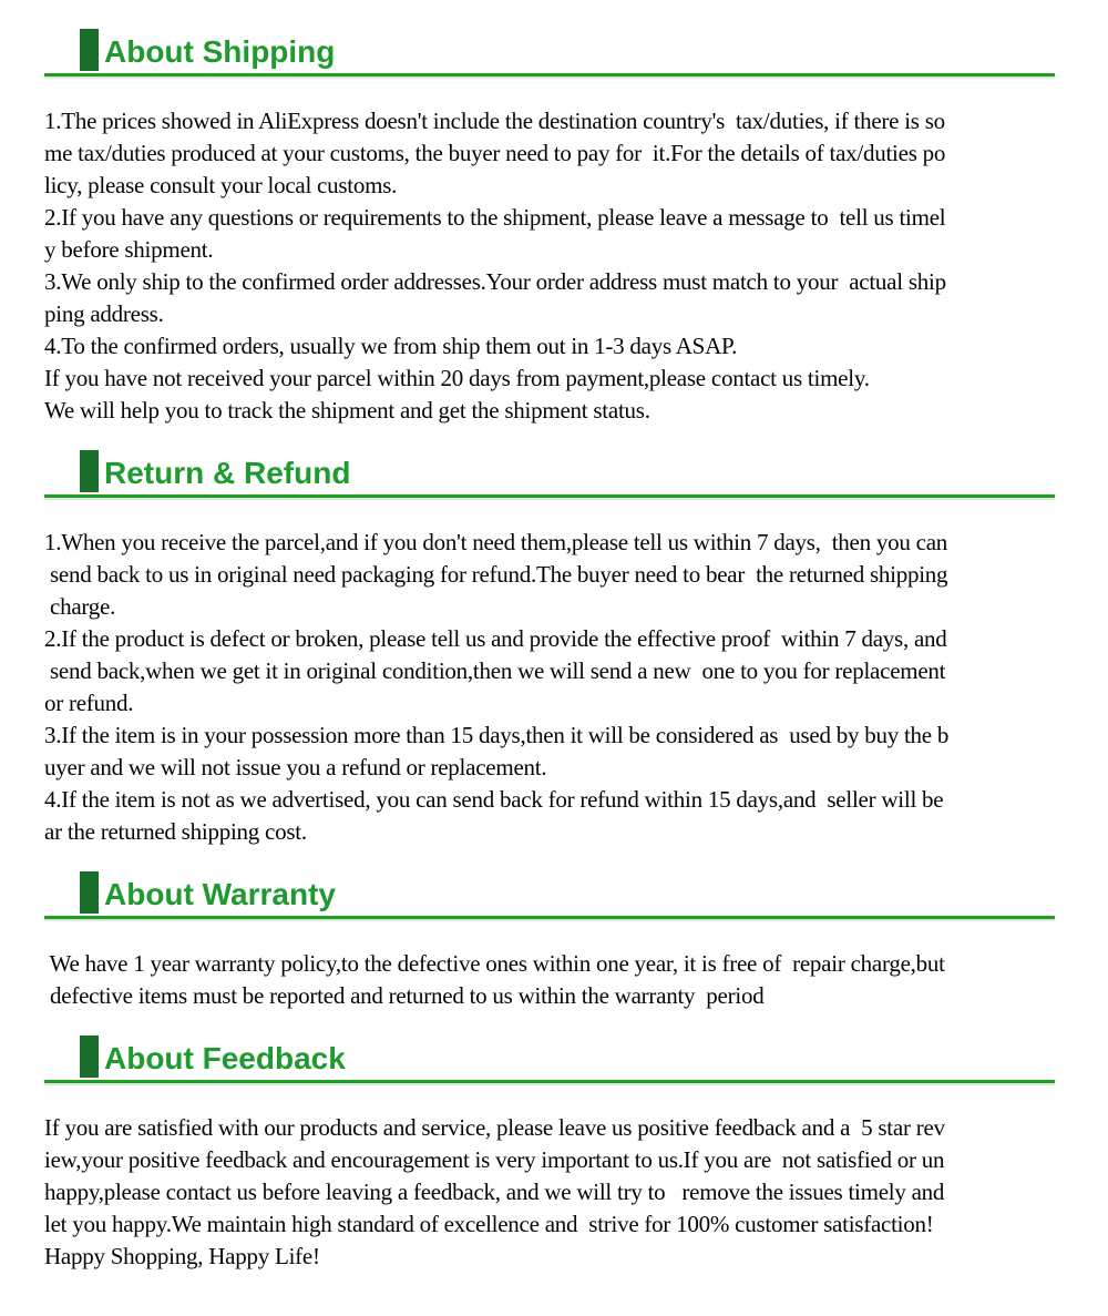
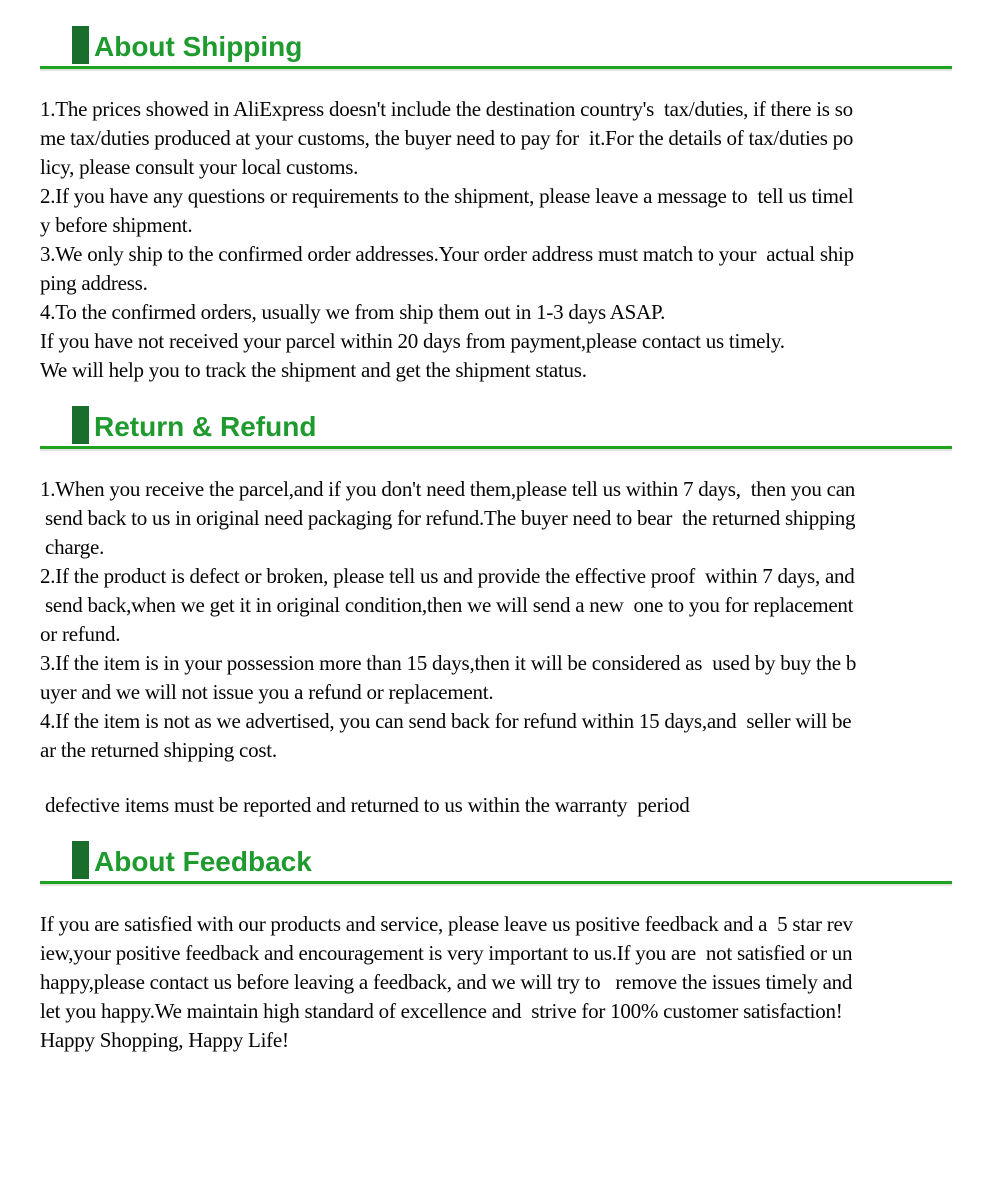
  About Shipping
  1.The prices showed in AliExpress doesn't include the destination country's tax/duties, if there is so
  me tax/duties produced at your customs, the buyer need to pay for it.For the details of tax/duties po
  licy, please consult your local customs.
  2.If you have any questions or requirements to the shipment, please leave a message to tell us timel
  y before shipment.
  3.We only ship to the confirmed order addresses.Your order address must match to your actual ship
  ping address.
  4.To the confirmed orders, usually we from ship them out in 1-3 days ASAP.
  If you have not received your parcel within 20 days from payment,please contact us timely.
  We will help you to track the shipment and get the shipment status.
  Return & Refund
  1.When you receive the parcel,and if you don't need them,please tell us within 7 days, then you can
  send back to us in original need packaging for refund.The buyer need to bear the returned shipping
  charge.
  2.If the product is defect or broken, please tell us and provide the effective proof within 7 days, and
  send back,when we get it in original condition,then we will send a new one to you for replacement
  or refund.
  3.If the item is in your possession more than 15 days,then it will be considered as used by buy the b
  uyer and we will not issue you a refund or replacement.
  4.If the item is not as we advertised, you can send back for refund within 15 days,and seller will be
  ar the returned shipping cost.
- About Warranty
- We have 1 year warranty policy,to the defective ones within one year, it is free of repair charge,but
  defective items must be reported and returned to us within the warranty period
  About Feedback
  If you are satisfied with our products and service, please leave us positive feedback and a 5 star rev
  iew,your positive feedback and encouragement is very important to us.If you are not satisfied or un
  happy,please contact us before leaving a feedback, and we will try to remove the issues timely and
  let you happy.We maintain high standard of excellence and strive for 100% customer satisfaction!
  Happy Shopping, Happy Life!
